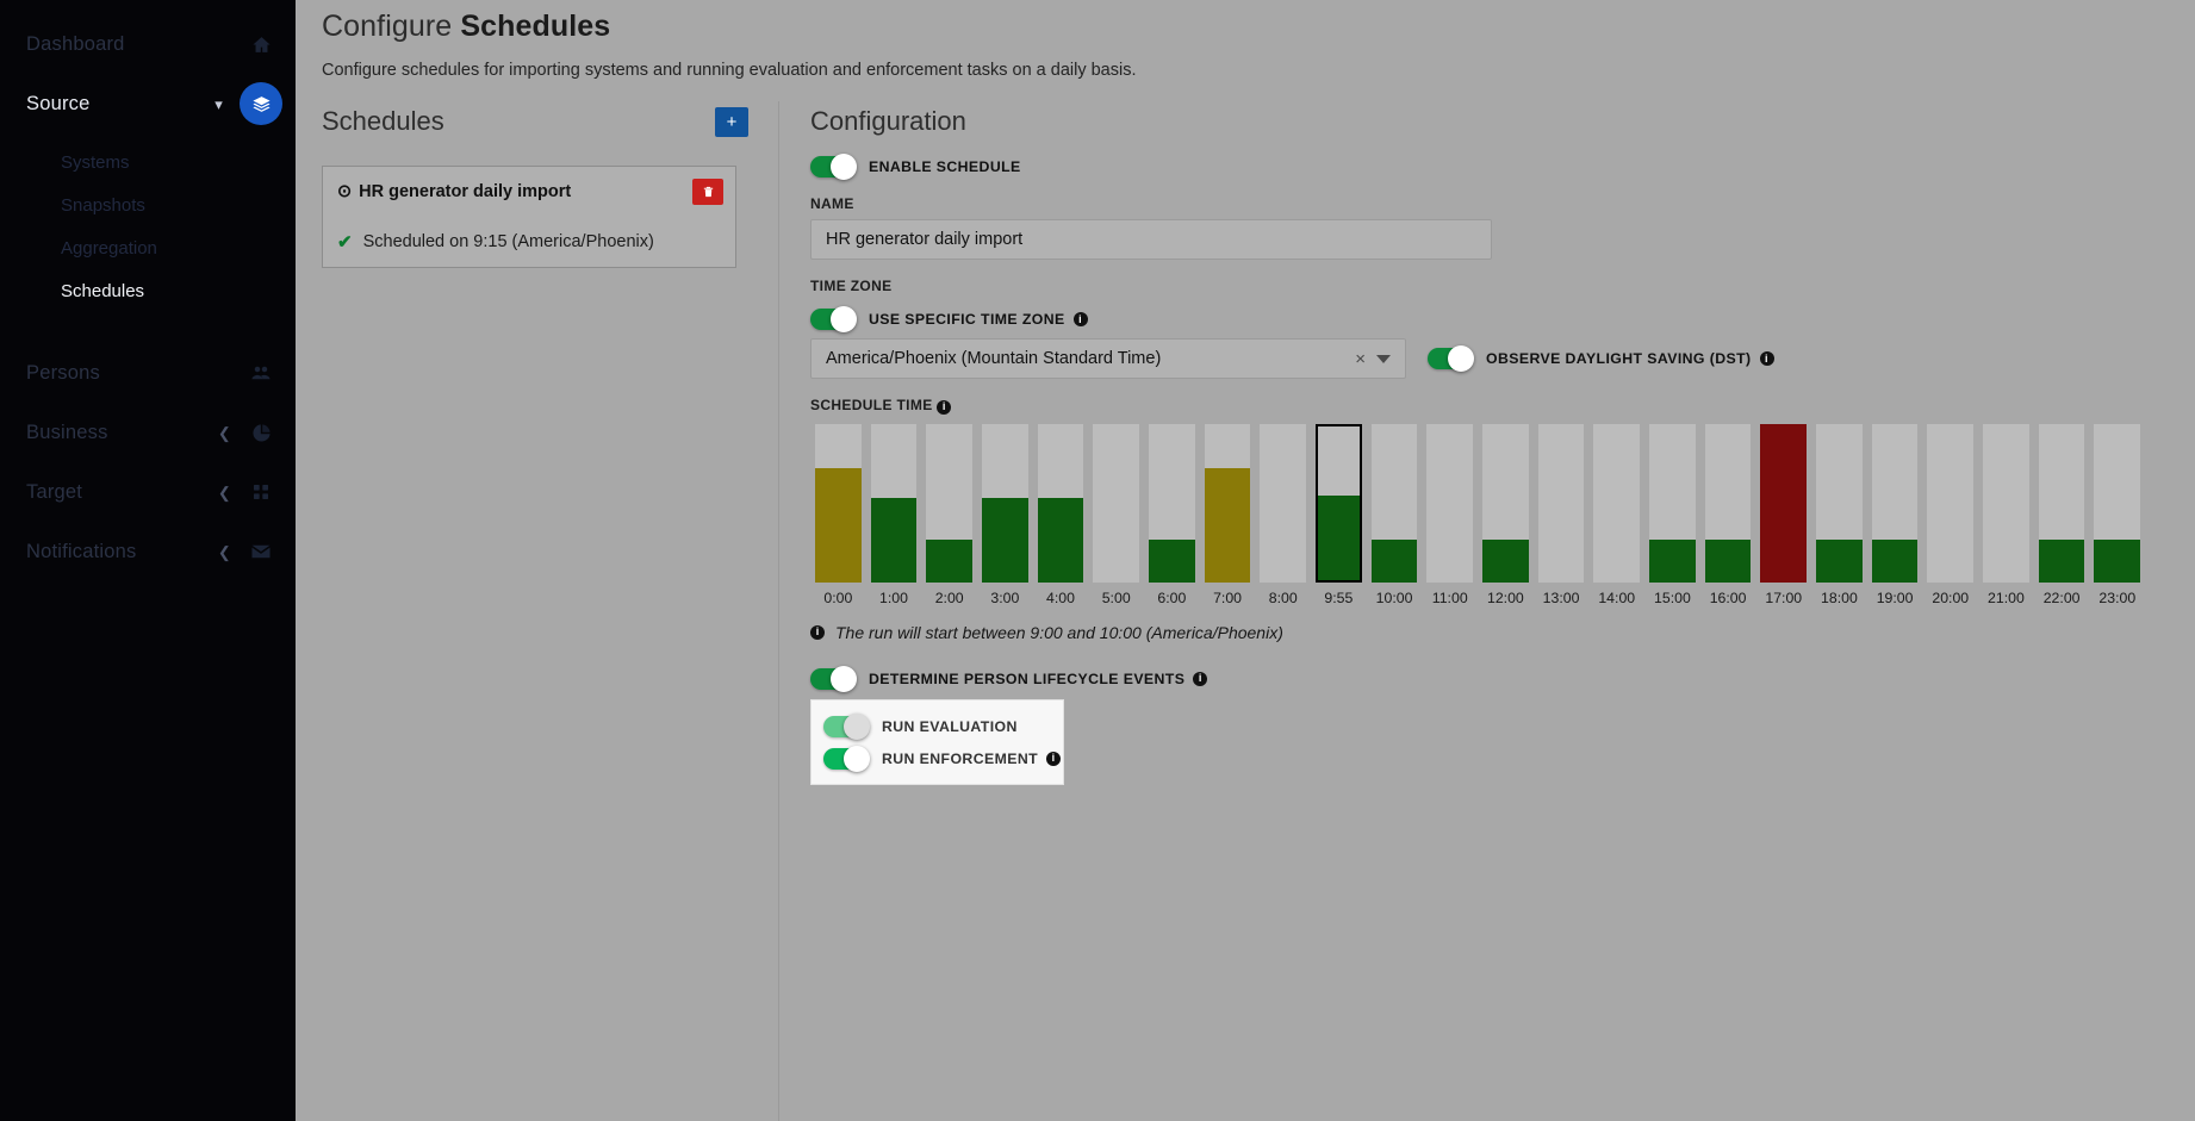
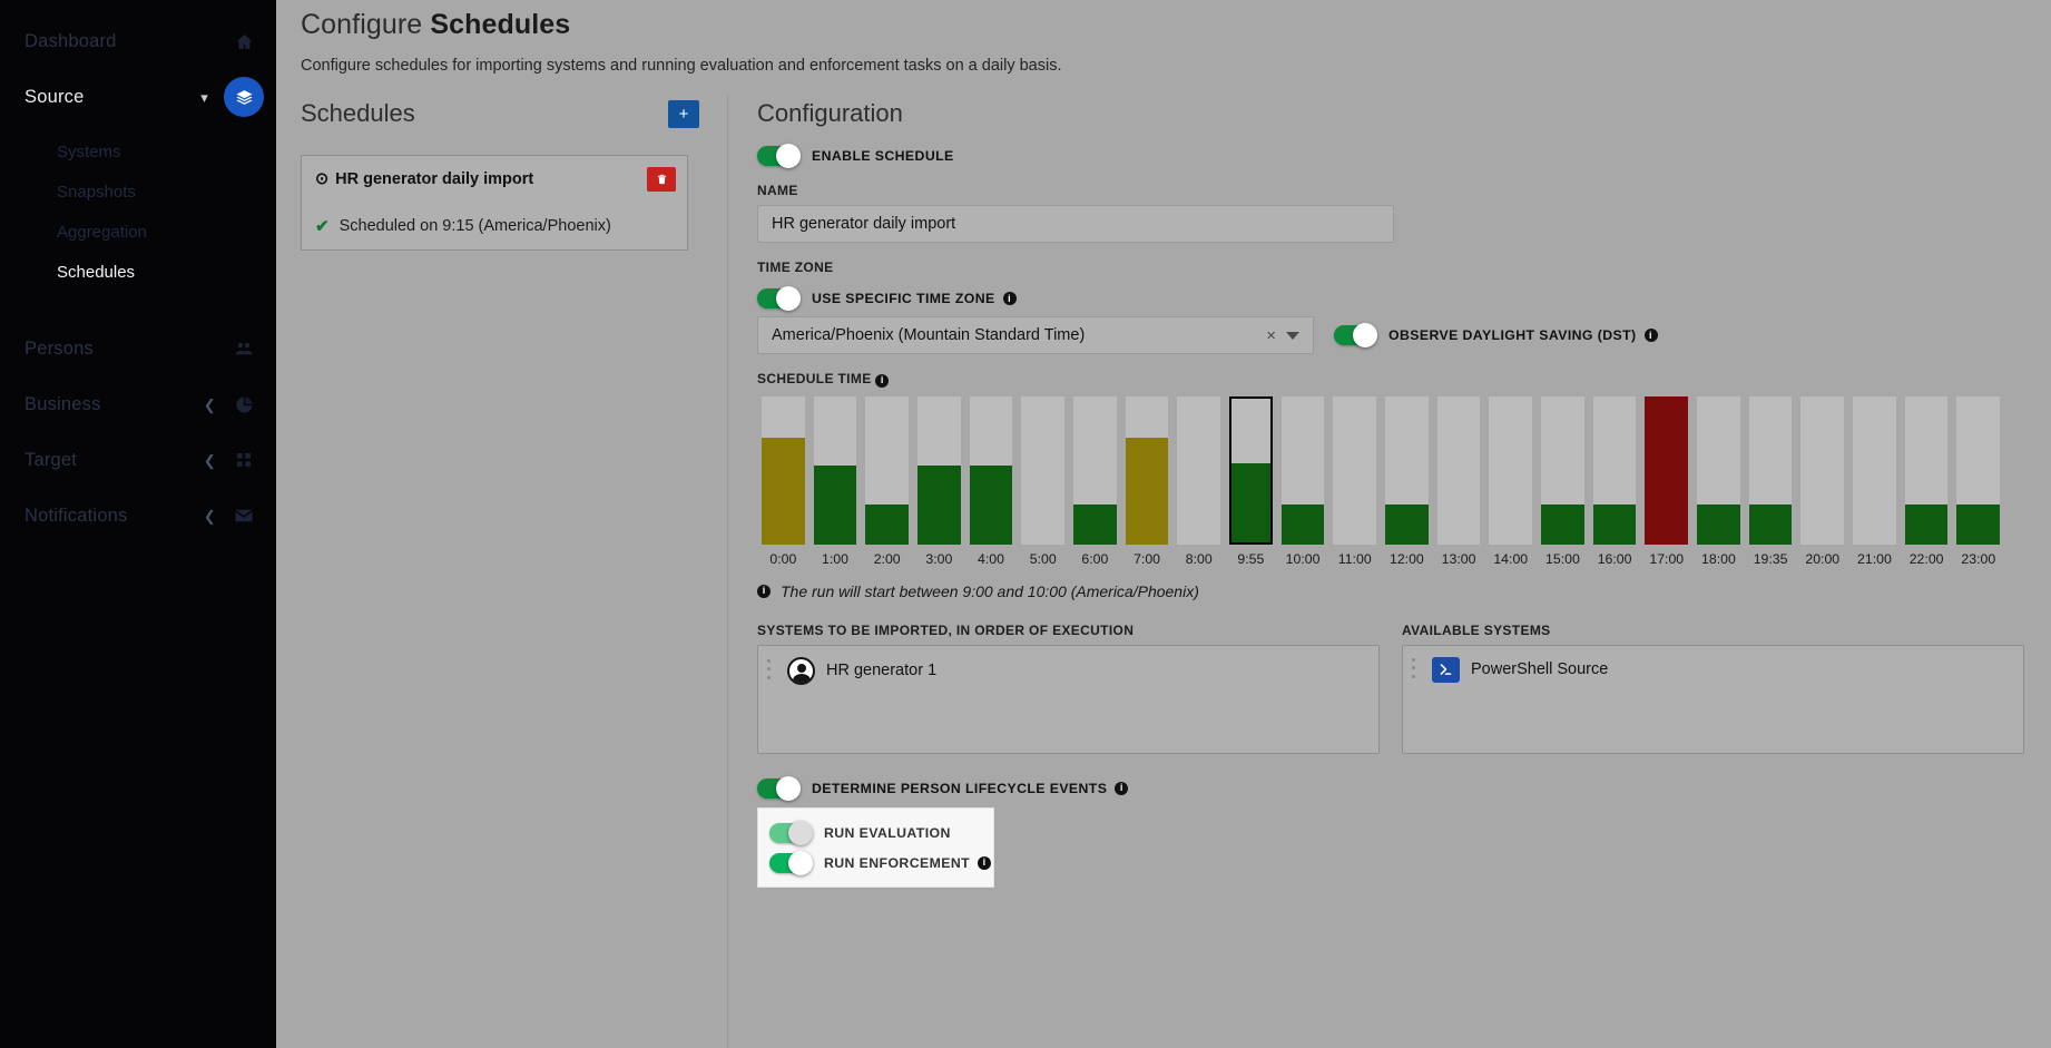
  Dashboard
  Source
  ▾
  Systems
  Snapshots
  Aggregation
  Schedules
  Persons
  Business
  ❮
  Target
  ❮
  Notifications
  ❮
  Configure Schedules
  Configure schedules for importing systems and running evaluation and enforcement tasks on a daily basis.
  Schedules
  +
  ⊙
  HR generator daily import
  ✔
  Scheduled on 9:15 (America/Phoenix)
  Configuration
  ENABLE SCHEDULE
  NAME
  HR generator daily import
  TIME ZONE
  USE SPECIFIC TIME ZONE
  i
  America/Phoenix (Mountain Standard Time)
  ×
  OBSERVE DAYLIGHT SAVING (DST)
  i
  SCHEDULE TIME i
  0:00
  1:00
  2:00
  3:00
  4:00
  5:00
  6:00
  7:00
  8:00
  9:55
  10:00
  11:00
  12:00
  13:00
  14:00
  15:00
  16:00
  17:00
  18:00
- 19:00
+ 19:35
  20:00
  21:00
  22:00
  23:00
  i
  The run will start between 9:00 and 10:00 (America/Phoenix)
+ SYSTEMS TO BE IMPORTED, IN ORDER OF EXECUTION
+ HR generator 1
+ AVAILABLE SYSTEMS
+ PowerShell Source
  DETERMINE PERSON LIFECYCLE EVENTS
  i
  RUN EVALUATION
  RUN ENFORCEMENT
  i
